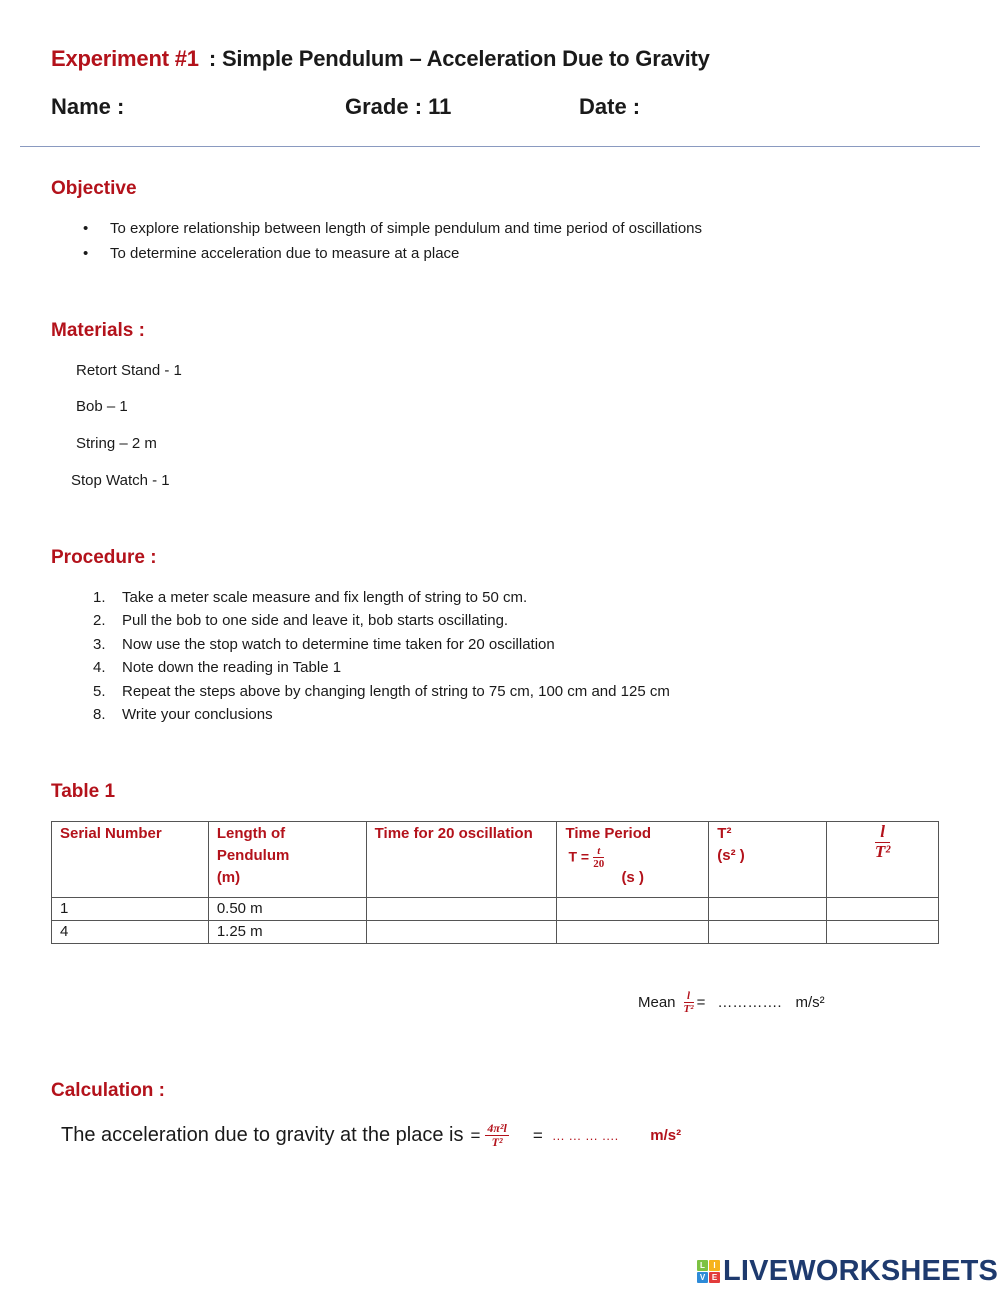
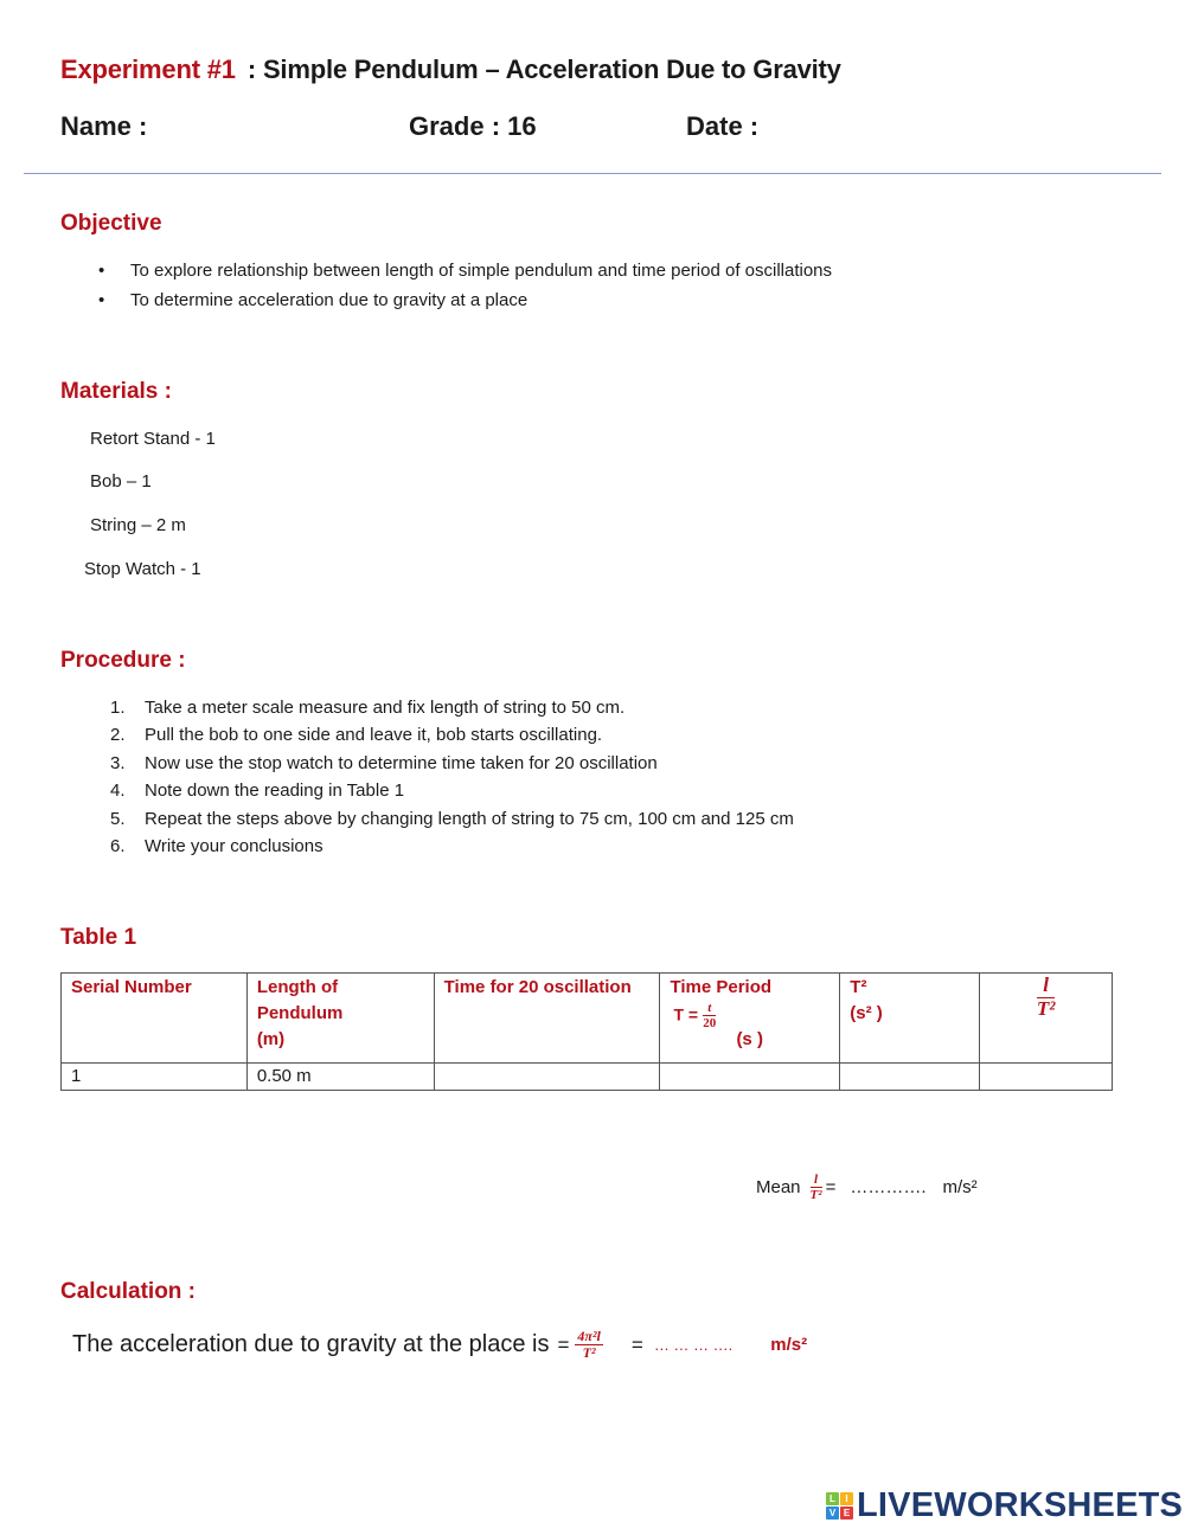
  Experiment #1 : Simple Pendulum – Acceleration Due to Gravity
  Name :
- Grade : 11
+ Grade : 16
  Date :
  Objective
  To explore relationship between length of simple pendulum and time period of oscillations
- To determine acceleration due to measure at a place
+ To determine acceleration due to gravity at a place
  Materials :
  Retort Stand - 1
  Bob – 1
  String – 2 m
  Stop Watch - 1
  Procedure :
  1. Take a meter scale measure and fix length of string to 50 cm.
  2. Pull the bob to one side and leave it, bob starts oscillating.
  3. Now use the stop watch to determine time taken for 20 oscillation
  4. Note down the reading in Table 1
  5. Repeat the steps above by changing length of string to 75 cm, 100 cm and 125 cm
- 8. Write your conclusions
+ 6. Write your conclusions
  Table 1
  Serial Number	Length of Pendulum (m)	Time for 20 oscillation	Time Period T = t20 (s )	T² (s² )	lT²
  1	0.50 m
- 4	1.25 m
  Mean
  l
  T²
  =
  ………….
  m/s²
  Calculation :
  The acceleration due to gravity at the place is
  =
  4π²l
  T²
  =
  … … … ….
  m/s²
  L
  I
  V
  E
  LIVEWORKSHEETS
